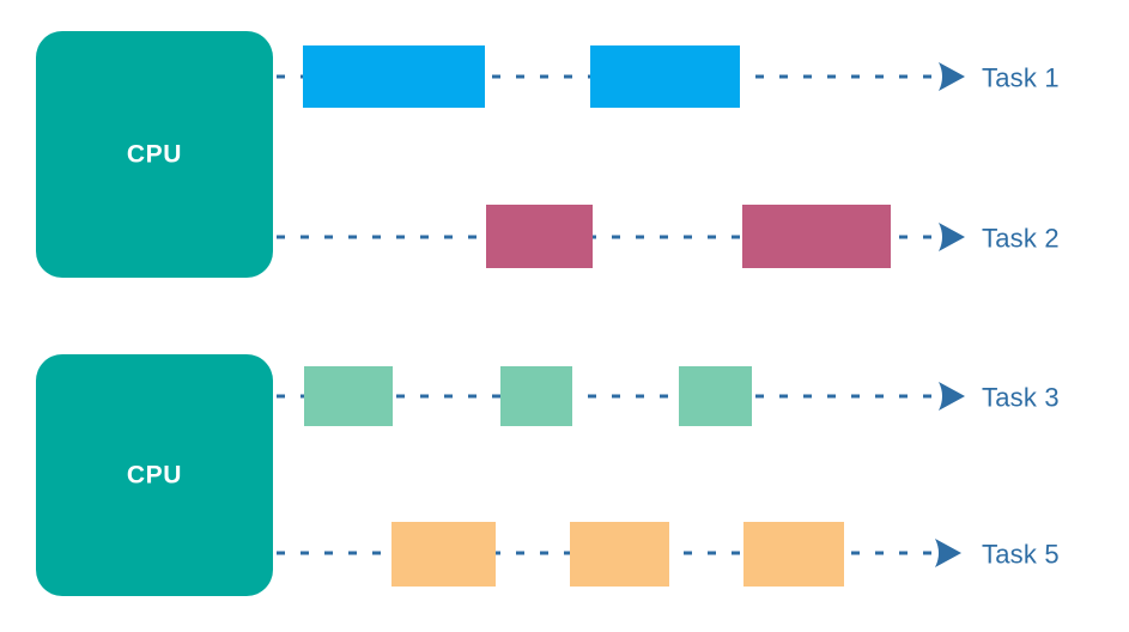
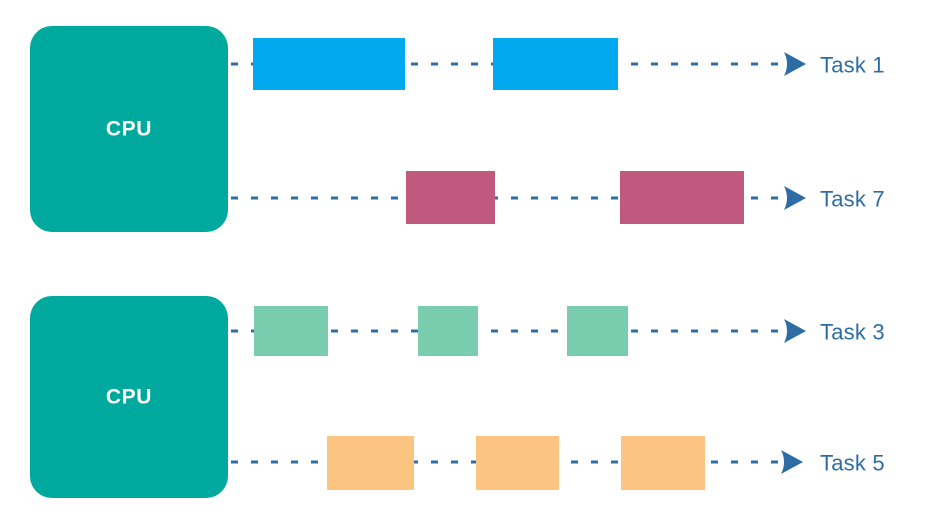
  CPU
  CPU
  Task 1
- Task 2
+ Task 7
  Task 3
  Task 5
